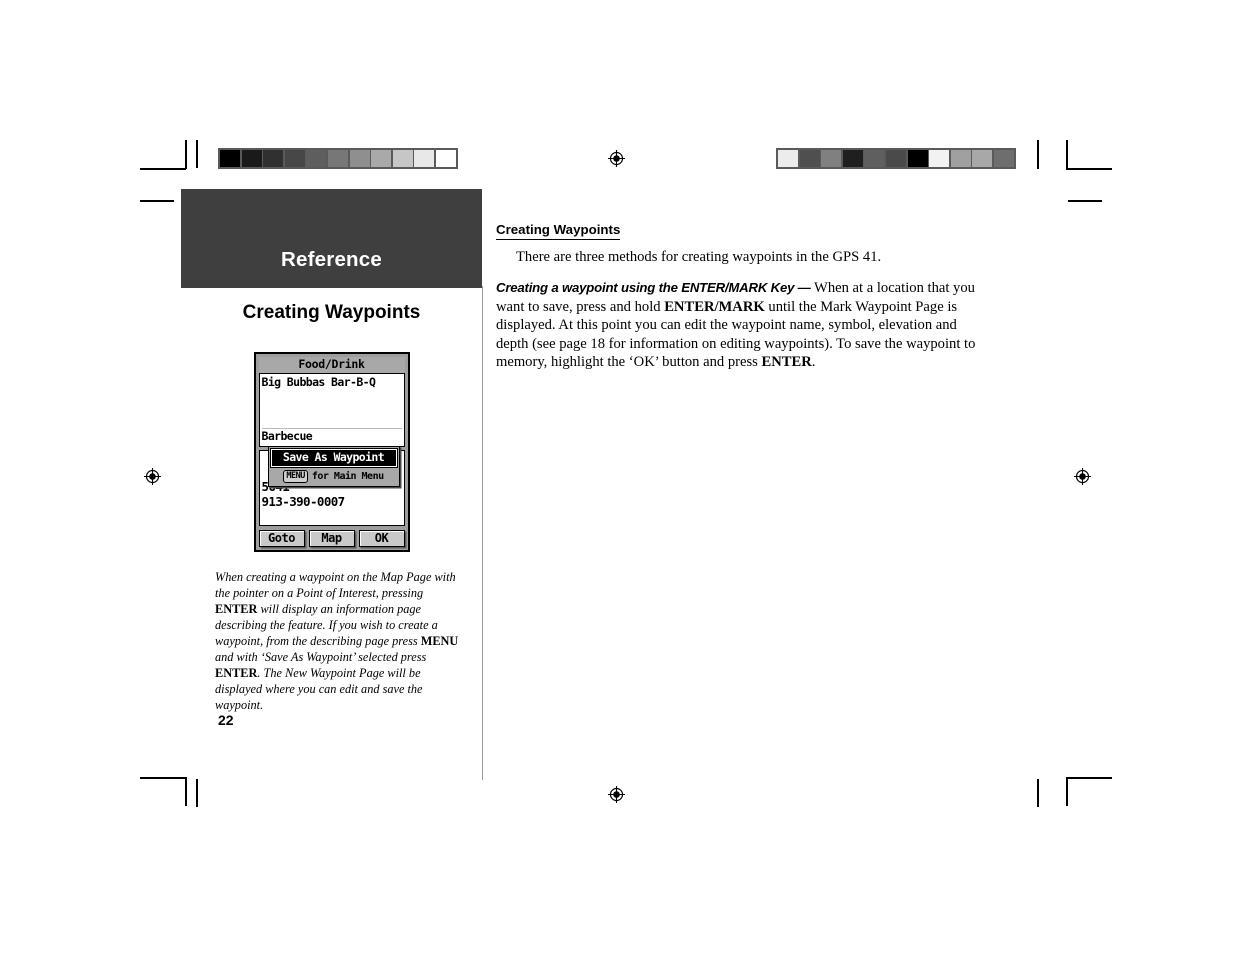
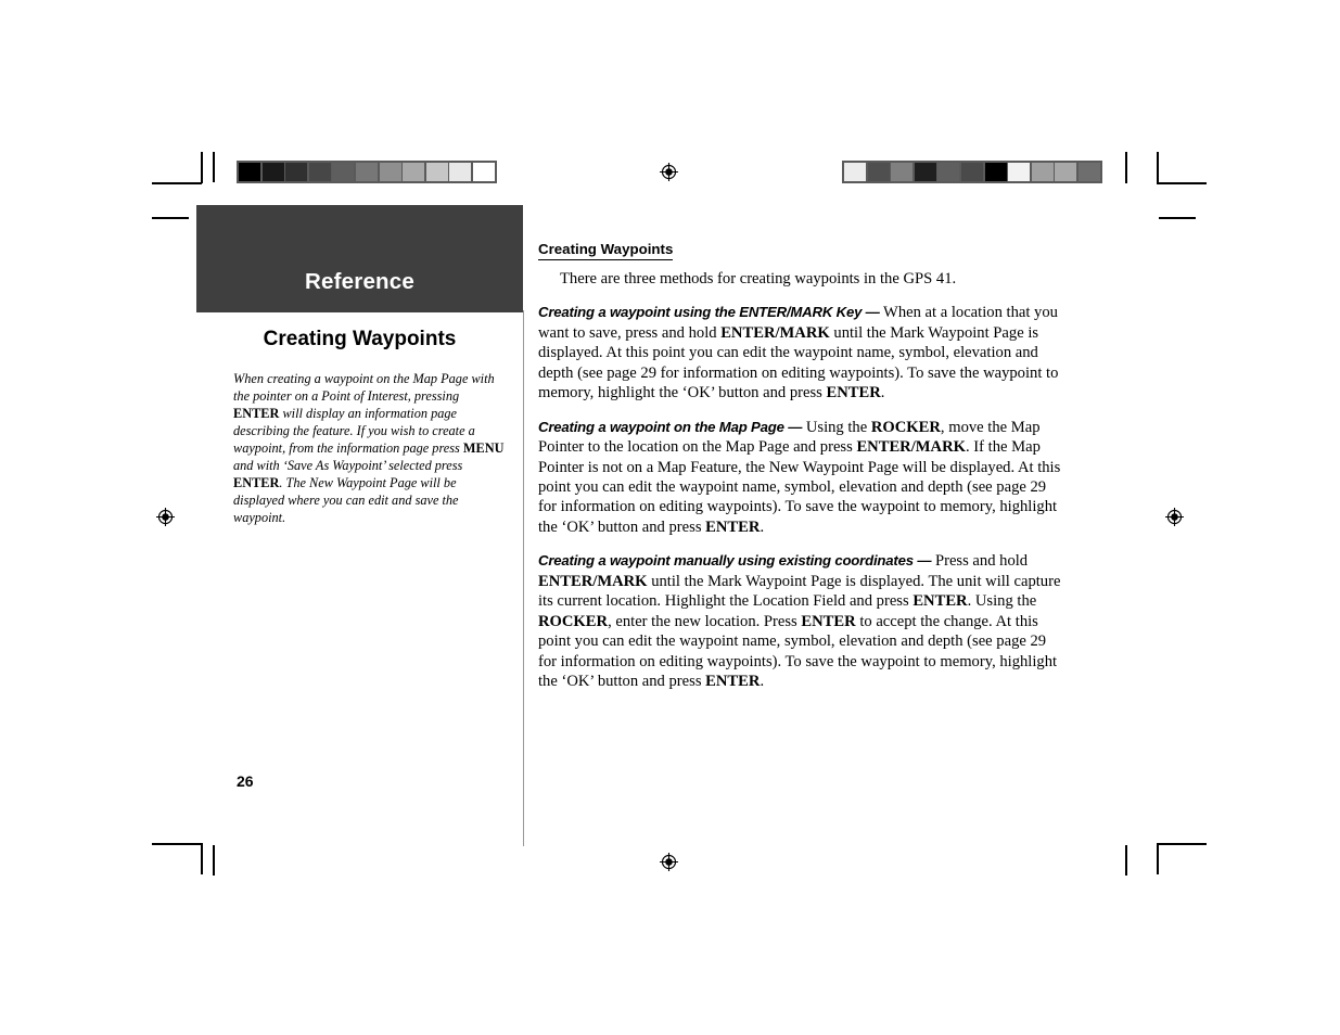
  Reference
  Creating Waypoints
- Food/Drink
- Big Bubbas Bar-B-Q
- Barbecue
- 5641
- 913-390-0007
- Save As Waypoint
- MENU
- for Main Menu
- Goto
- Map
- OK
- When creating a waypoint on the Map Page with the pointer on a Point of Interest, pressing ENTER will display an information page describing the feature. If you wish to create a waypoint, from the describing page press MENU and with ‘Save As Waypoint’ selected press ENTER. The New Waypoint Page will be displayed where you can edit and save the waypoint.
+ When creating a waypoint on the Map Page with the pointer on a Point of Interest, pressing ENTER will display an information page describing the feature. If you wish to create a waypoint, from the information page press MENU and with ‘Save As Waypoint’ selected press ENTER. The New Waypoint Page will be displayed where you can edit and save the waypoint.
- 22
+ 26
  Creating Waypoints
  There are three methods for creating waypoints in the GPS 41.
- Creating a waypoint using the ENTER/MARK Key — When at a location that you want to save, press and hold ENTER/MARK until the Mark Waypoint Page is displayed. At this point you can edit the waypoint name, symbol, elevation and depth (see page 18 for information on editing waypoints). To save the waypoint to memory, highlight the ‘OK’ button and press ENTER.
+ Creating a waypoint using the ENTER/MARK Key — When at a location that you want to save, press and hold ENTER/MARK until the Mark Waypoint Page is displayed. At this point you can edit the waypoint name, symbol, elevation and depth (see page 29 for information on editing waypoints). To save the waypoint to memory, highlight the ‘OK’ button and press ENTER.
+ Creating a waypoint on the Map Page — Using the ROCKER, move the Map Pointer to the location on the Map Page and press ENTER/MARK. If the Map Pointer is not on a Map Feature, the New Waypoint Page will be displayed. At this point you can edit the waypoint name, symbol, elevation and depth (see page 29 for information on editing waypoints). To save the waypoint to memory, highlight the ‘OK’ button and press ENTER.
+ Creating a waypoint manually using existing coordinates — Press and hold ENTER/MARK until the Mark Waypoint Page is displayed. The unit will capture its current location. Highlight the Location Field and press ENTER. Using the ROCKER, enter the new location. Press ENTER to accept the change. At this point you can edit the waypoint name, symbol, elevation and depth (see page 29 for information on editing waypoints). To save the waypoint to memory, highlight the ‘OK’ button and press ENTER.
